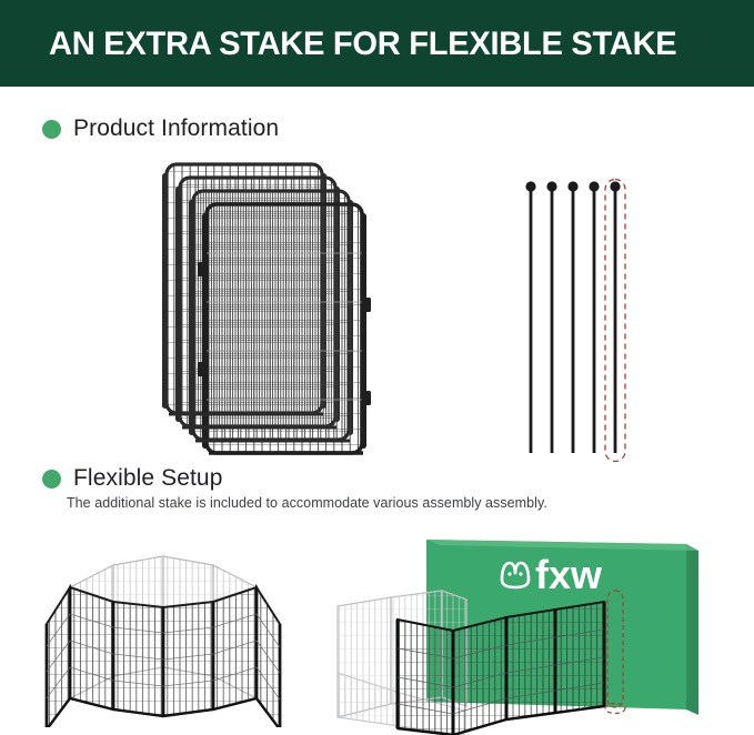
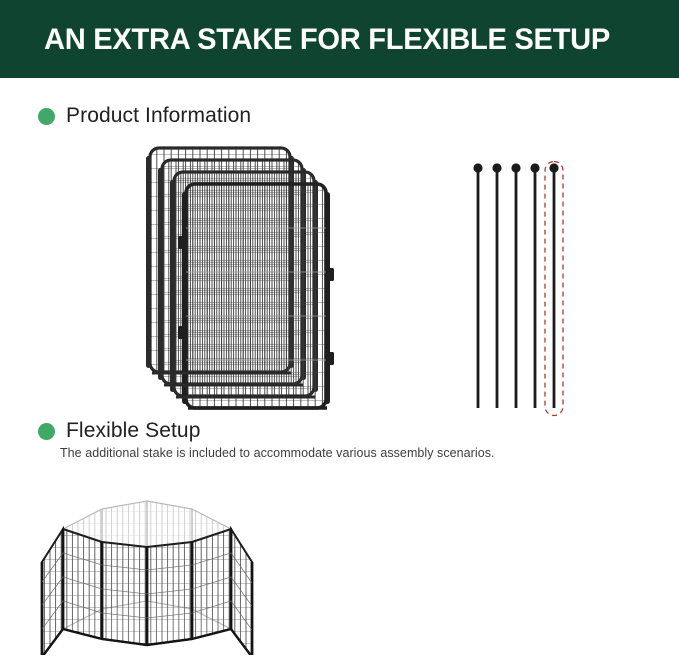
- AN EXTRA STAKE FOR FLEXIBLE STAKE
+ AN EXTRA STAKE FOR FLEXIBLE SETUP
  Product Information
  Flexible Setup
- The additional stake is included to accommodate various assembly assembly.
+ The additional stake is included to accommodate various assembly scenarios.
- fxw
